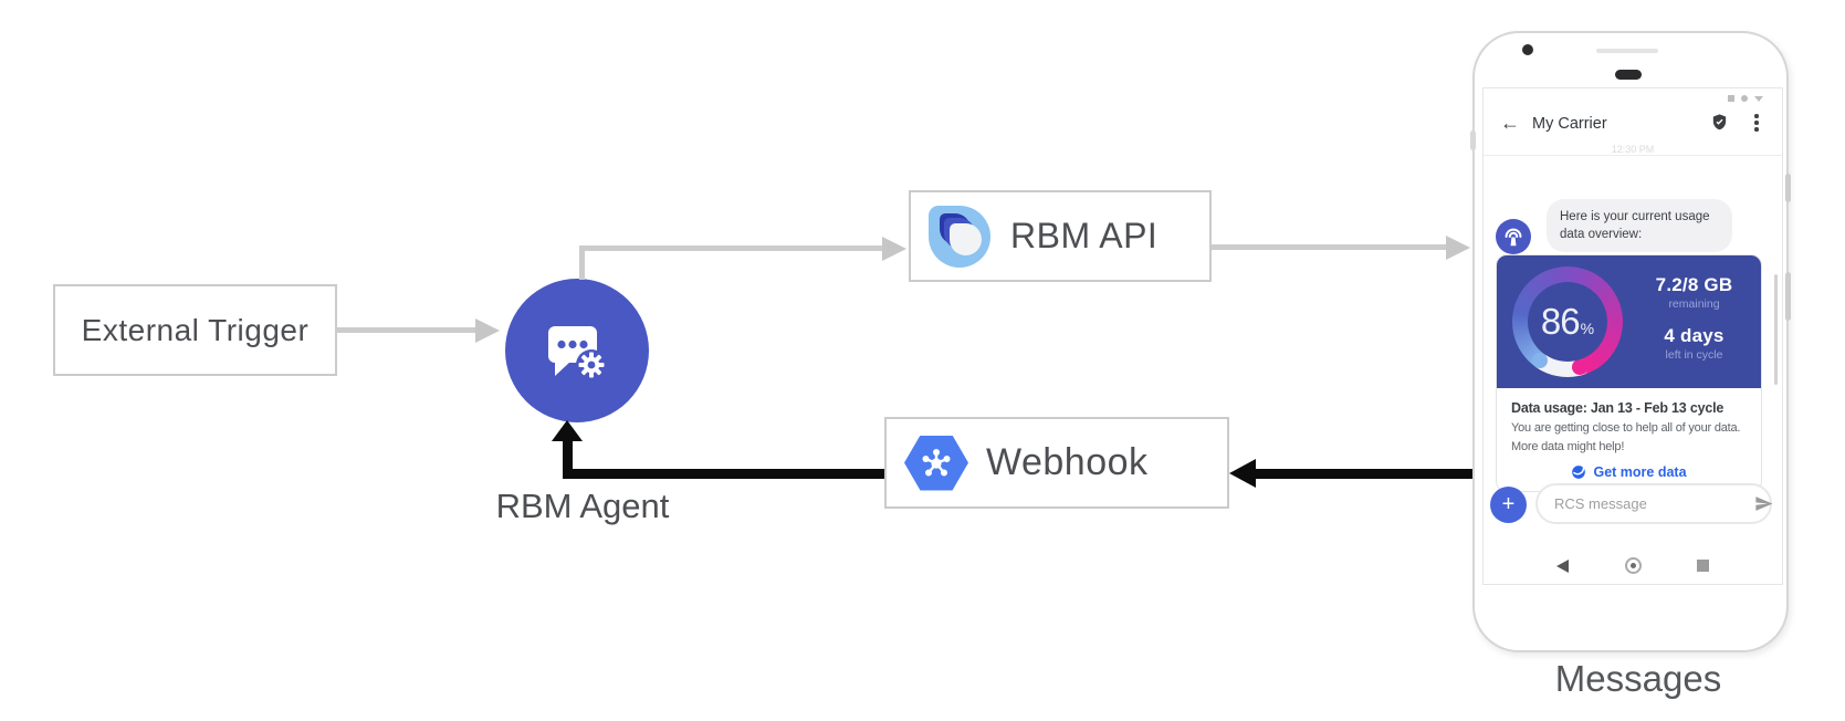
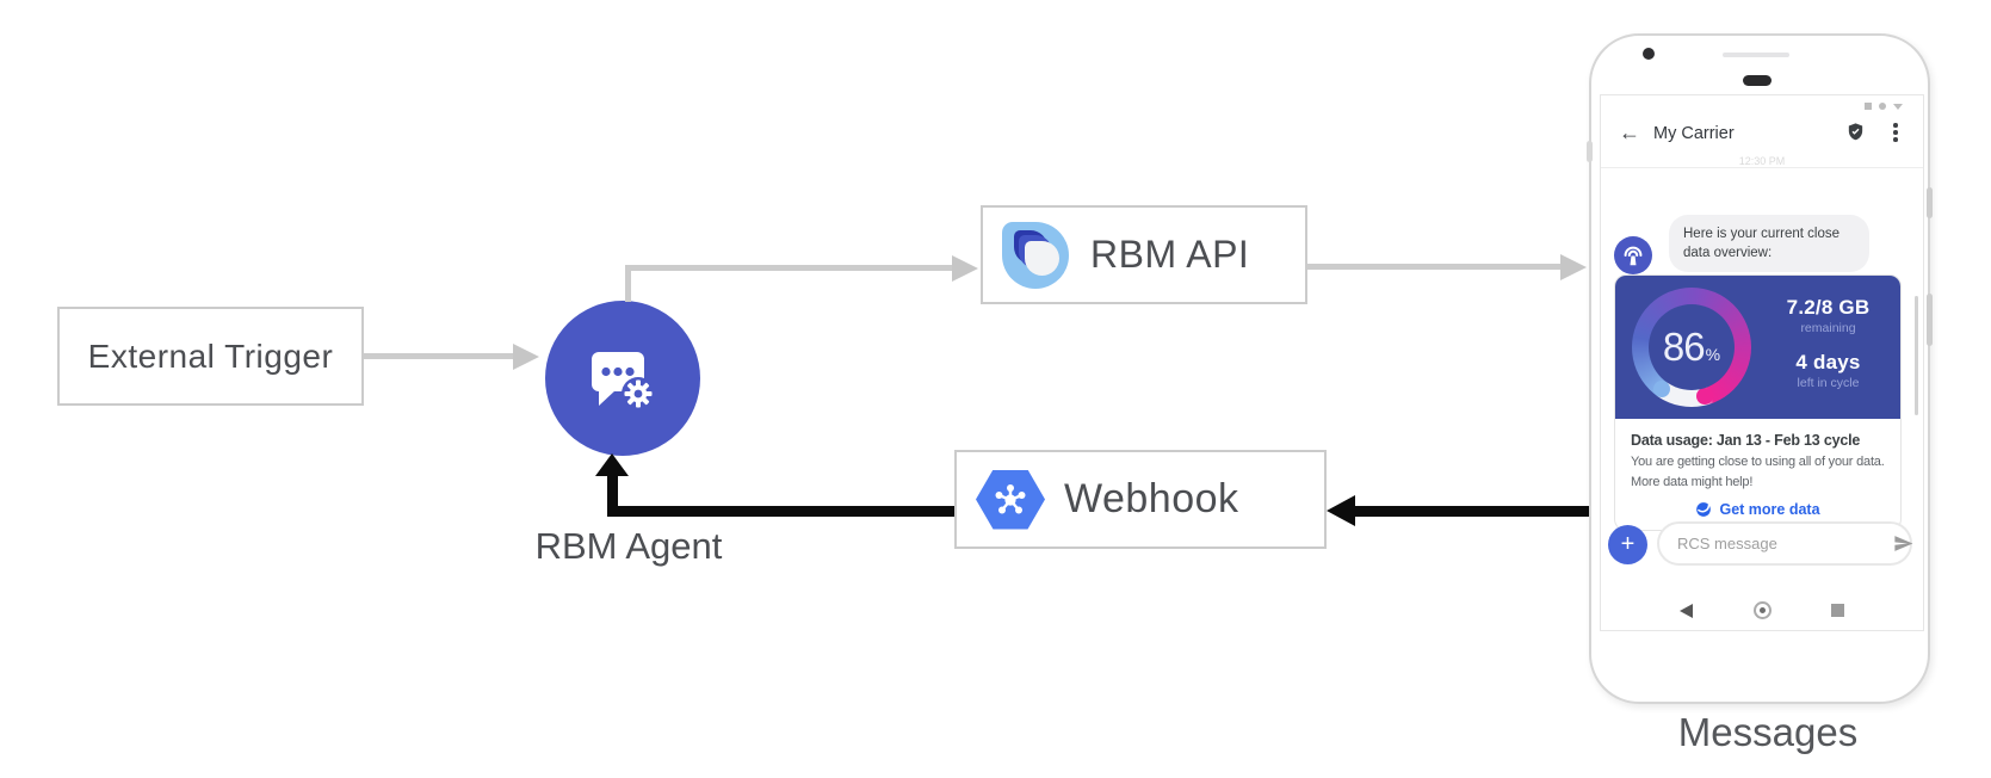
  External Trigger
  RBM Agent
  RBM API
  Webhook
  ←
  My Carrier
  12:30 PM
- Here is your current usage data overview:
+ Here is your current close data overview:
  86
  %
  7.2/8 GB
  remaining
  4 days
  left in cycle
  Data usage: Jan 13 - Feb 13 cycle
- You are getting close to help all of your data. More data might help!
+ You are getting close to using all of your data. More data might help!
  Get more data
  +
  RCS message
  Messages
